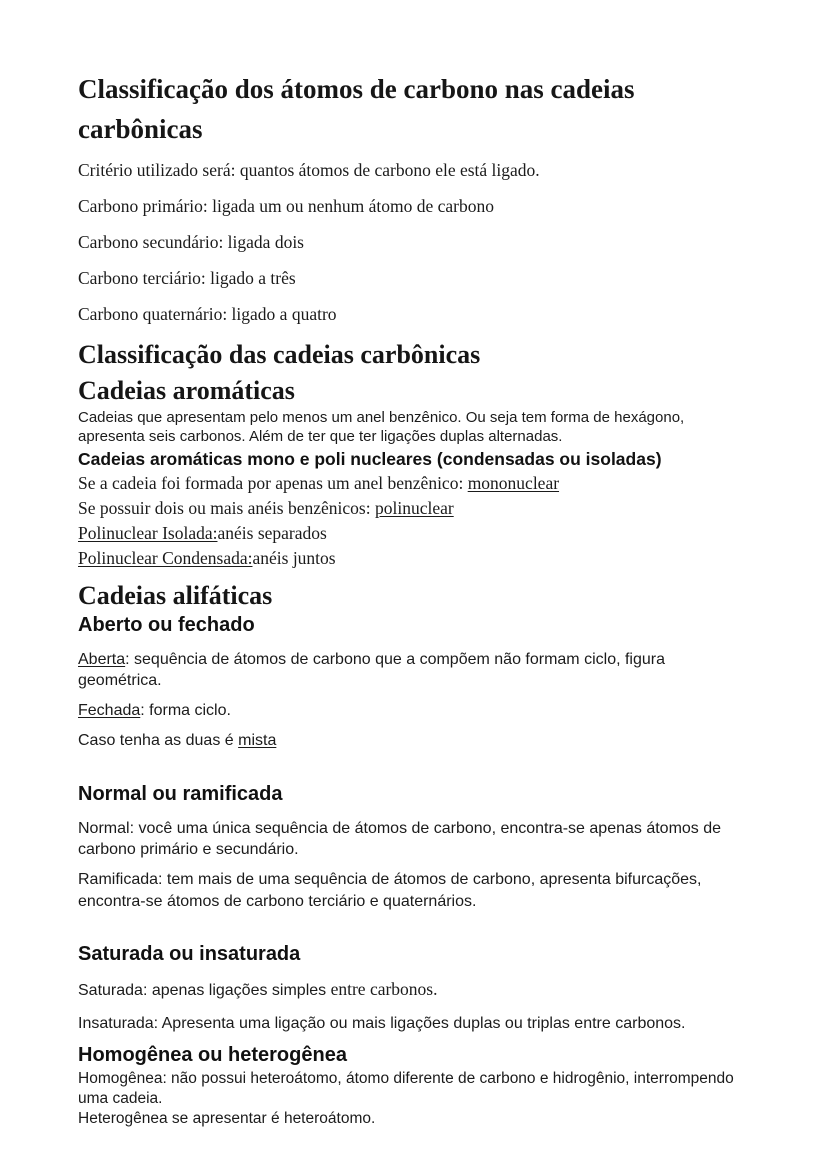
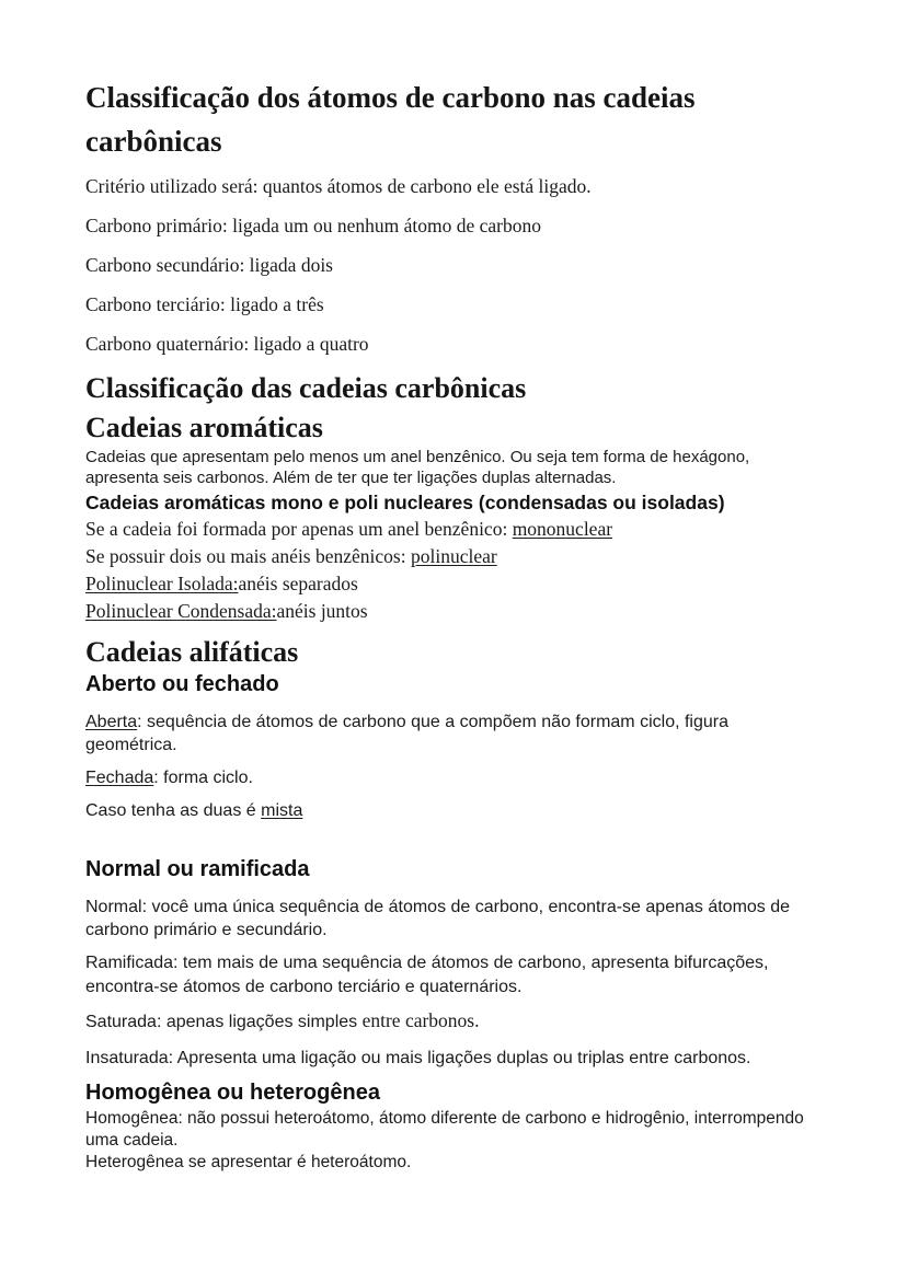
  Classificação dos átomos de carbono nas cadeias carbônicas
  Critério utilizado será: quantos átomos de carbono ele está ligado.
  Carbono primário: ligada um ou nenhum átomo de carbono
  Carbono secundário: ligada dois
  Carbono terciário: ligado a três
  Carbono quaternário: ligado a quatro
  Classificação das cadeias carbônicas
  Cadeias aromáticas
  Cadeias que apresentam pelo menos um anel benzênico. Ou seja tem forma de hexágono, apresenta seis carbonos. Além de ter que ter ligações duplas alternadas.
  Cadeias aromáticas mono e poli nucleares (condensadas ou isoladas)
  Se a cadeia foi formada por apenas um anel benzênico: mononuclear
  Se possuir dois ou mais anéis benzênicos: polinuclear
  Polinuclear Isolada:anéis separados
  Polinuclear Condensada:anéis juntos
  Cadeias alifáticas
  Aberto ou fechado
  Aberta: sequência de átomos de carbono que a compõem não formam ciclo, figura geométrica.
  Fechada: forma ciclo.
  Caso tenha as duas é mista
  Normal ou ramificada
  Normal: você uma única sequência de átomos de carbono, encontra-se apenas átomos de carbono primário e secundário.
  Ramificada: tem mais de uma sequência de átomos de carbono, apresenta bifurcações, encontra-se átomos de carbono terciário e quaternários.
- Saturada ou insaturada
  Saturada: apenas ligações simples entre carbonos.
  Insaturada: Apresenta uma ligação ou mais ligações duplas ou triplas entre carbonos.
  Homogênea ou heterogênea
  Homogênea: não possui heteroátomo, átomo diferente de carbono e hidrogênio, interrompendo uma cadeia.
  Heterogênea se apresentar é heteroátomo.
